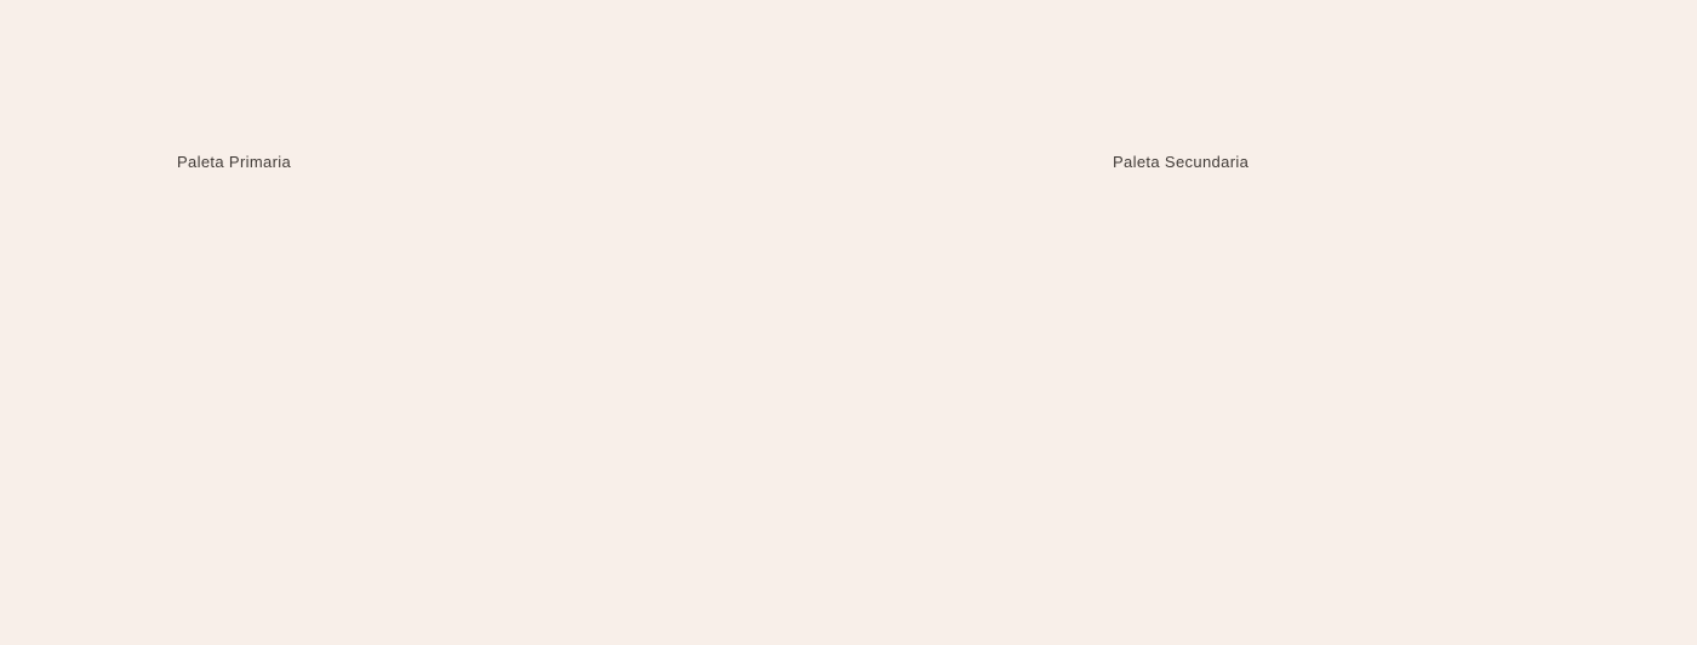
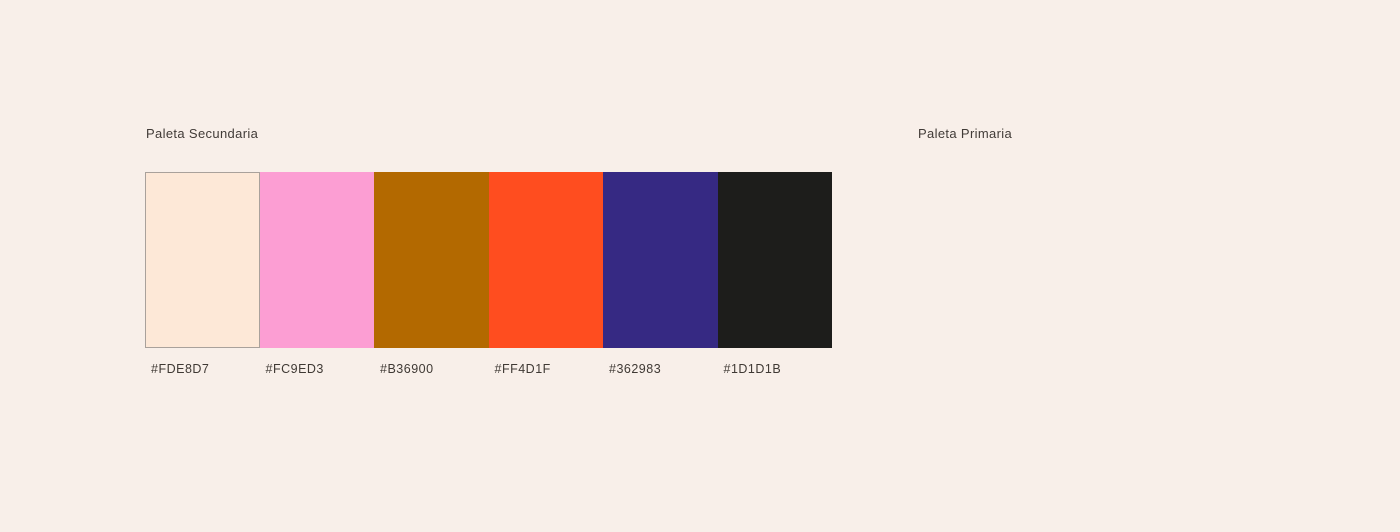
- Paleta Primaria
+ Paleta Secundaria
+ #FDE8D7
+ #FC9ED3
+ #B36900
+ #FF4D1F
+ #362983
+ #1D1D1B
- Paleta Secundaria
+ Paleta Primaria
